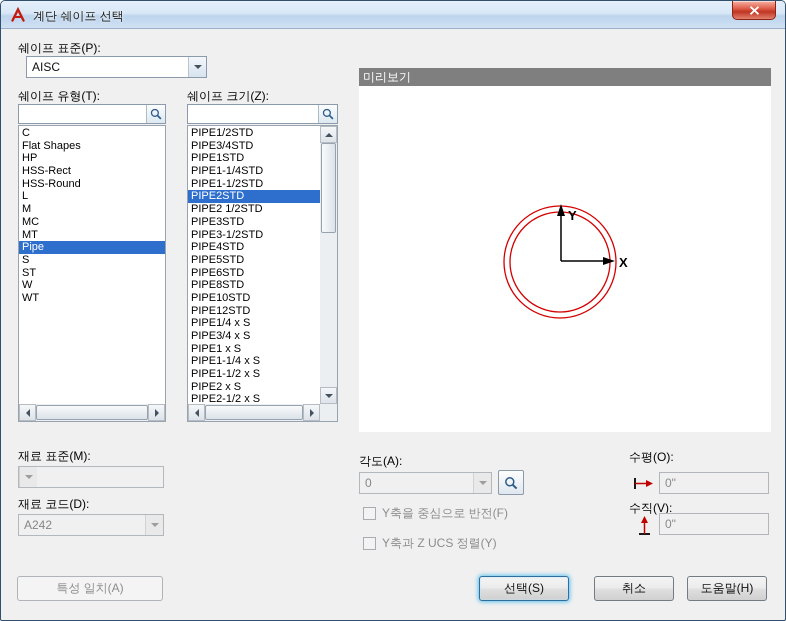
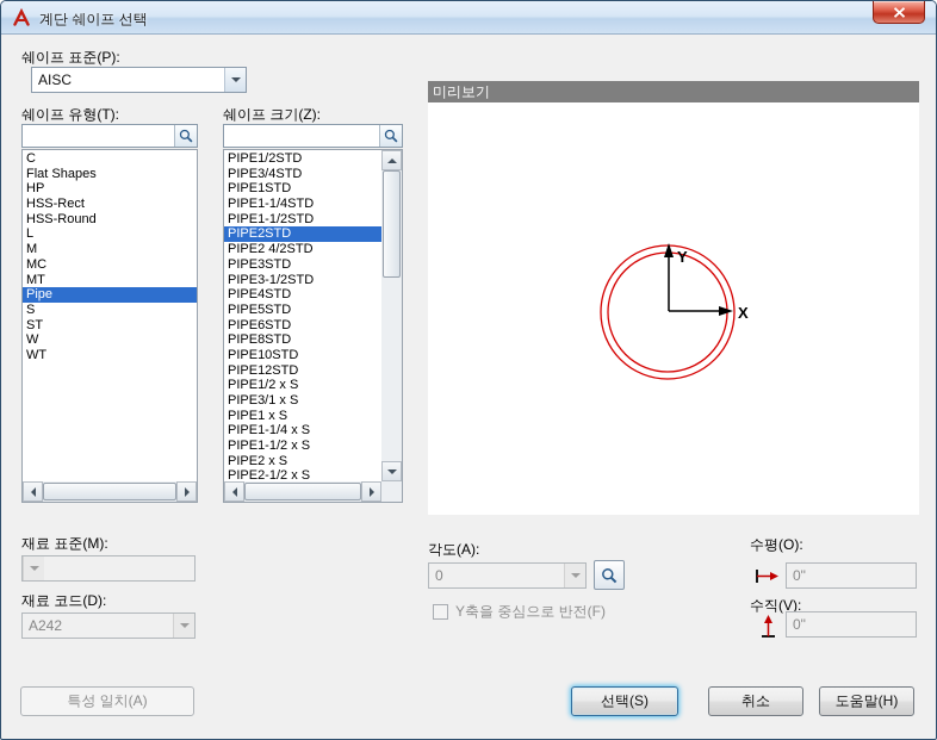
  계단 쉐이프 선택
  쉐이프 표준(P):
  AISC
  쉐이프 유형(T):
  C
  Flat Shapes
  HP
  HSS-Rect
  HSS-Round
  L
  M
  MC
  MT
  Pipe
  S
  ST
  W
  WT
  쉐이프 크기(Z):
  PIPE1/2STD
  PIPE3/4STD
  PIPE1STD
  PIPE1-1/4STD
  PIPE1-1/2STD
  PIPE2STD
- PIPE2 1/2STD
+ PIPE2 4/2STD
  PIPE3STD
  PIPE3-1/2STD
  PIPE4STD
  PIPE5STD
  PIPE6STD
  PIPE8STD
  PIPE10STD
  PIPE12STD
- PIPE1/4 x S
+ PIPE1/2 x S
- PIPE3/4 x S
+ PIPE3/1 x S
  PIPE1 x S
  PIPE1-1/4 x S
  PIPE1-1/2 x S
  PIPE2 x S
  PIPE2-1/2 x S
  미리보기
  Y
  X
  재료 표준(M):
  재료 코드(D):
  A242
  각도(A):
  0
  Y축을 중심으로 반전(F)
- Y축과 Z UCS 정렬(Y)
  수평(O):
  0"
  수직(V):
  0"
  특성 일치(A)
  선택(S)
  취소
  도움말(H)
